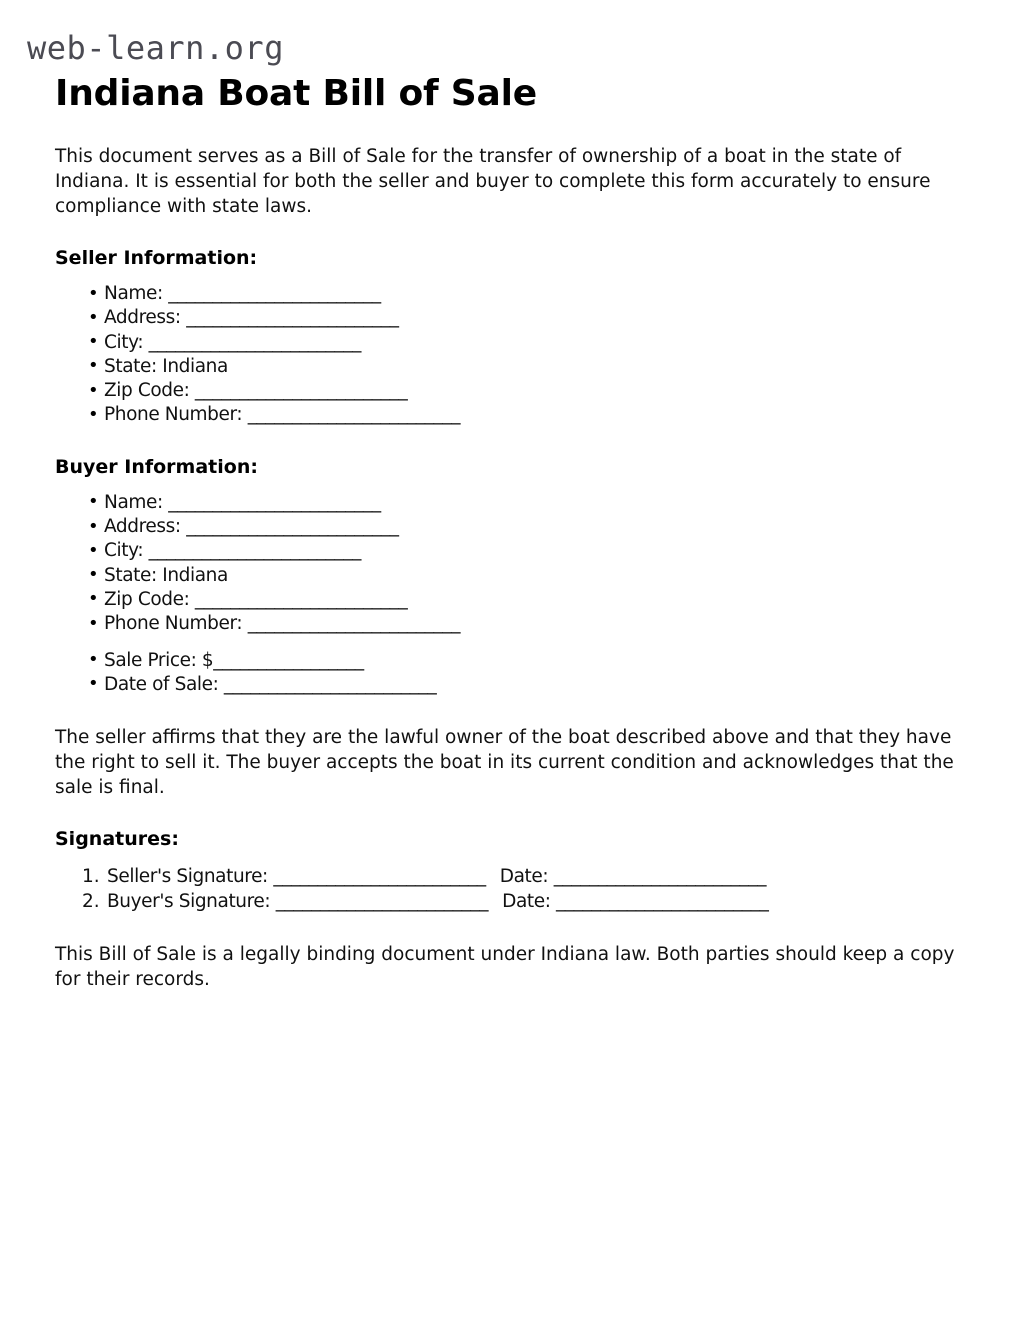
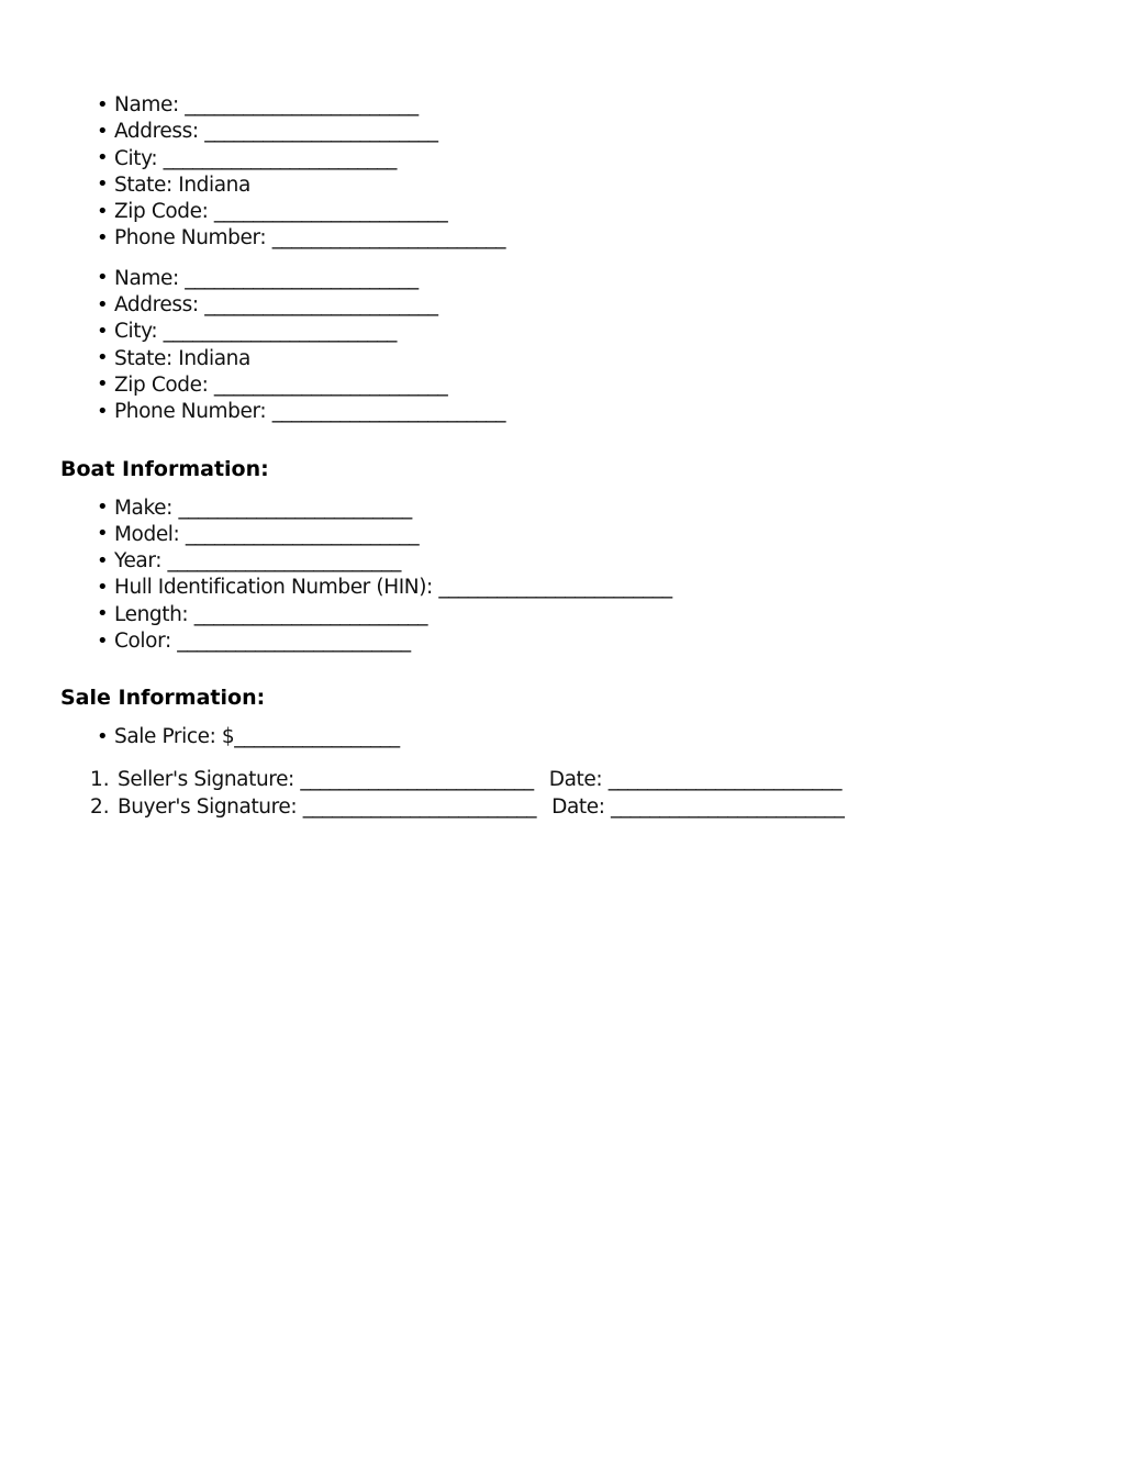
- web-learn.org
- Indiana Boat Bill of Sale
- This document serves as a Bill of Sale for the transfer of ownership of a boat in the state of Indiana. It is essential for both the seller and buyer to complete this form accurately to ensure compliance with state laws.
- Seller Information:
  Name: ________________________
  Address: ________________________
  City: ________________________
  State: Indiana
  Zip Code: ________________________
  Phone Number: ________________________
- Buyer Information:
  Name: ________________________
  Address: ________________________
  City: ________________________
  State: Indiana
  Zip Code: ________________________
  Phone Number: ________________________
+ Boat Information:
+ Make: ________________________
+ Model: ________________________
+ Year: ________________________
+ Hull Identification Number (HIN): ________________________
+ Length: ________________________
+ Color: ________________________
+ Sale Information:
  Sale Price: $_________________
- Date of Sale: ________________________
- The seller affirms that they are the lawful owner of the boat described above and that they have the right to sell it. The buyer accepts the boat in its current condition and acknowledges that the sale is final.
- Signatures:
  Seller's Signature: ________________________ Date: ________________________
  Buyer's Signature: ________________________ Date: ________________________
- This Bill of Sale is a legally binding document under Indiana law. Both parties should keep a copy for their records.
